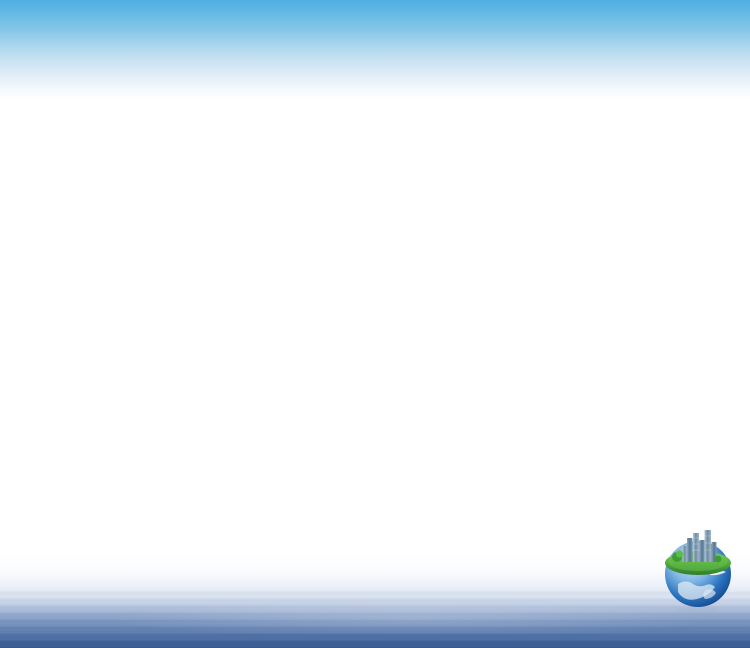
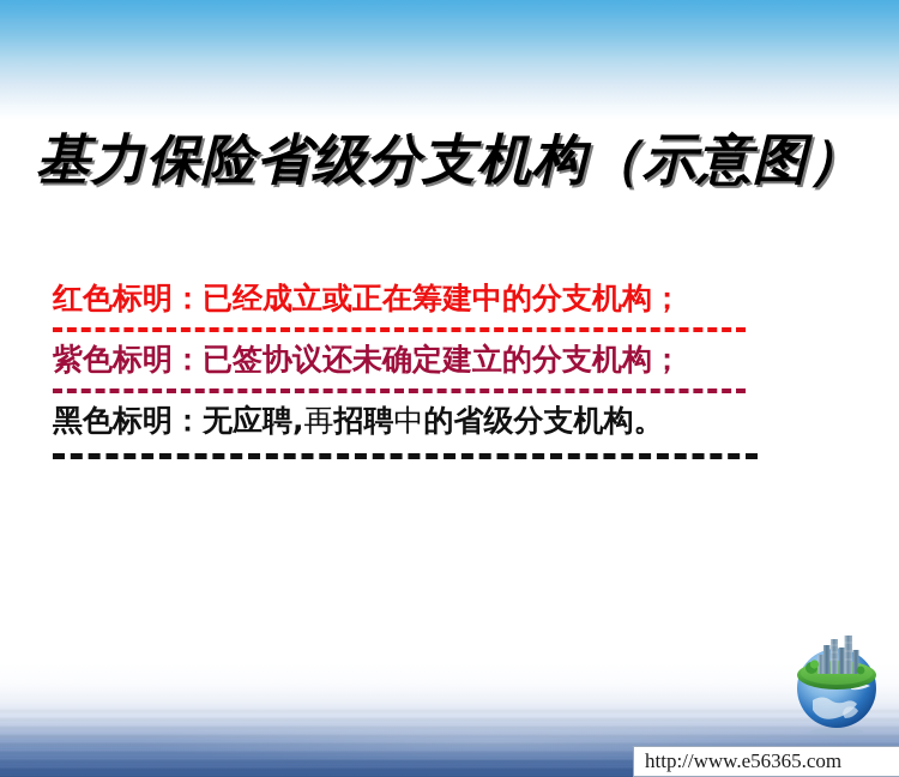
+ 基力保险省级分支机构（示意图）
+ 红色标明：已经成立或正在筹建中的分支机构；
+ 紫色标明：已签协议还未确定建立的分支机构；
+ 黑色标明：无应聘,再招聘中的省级分支机构。
+ http://www.e56365.com
